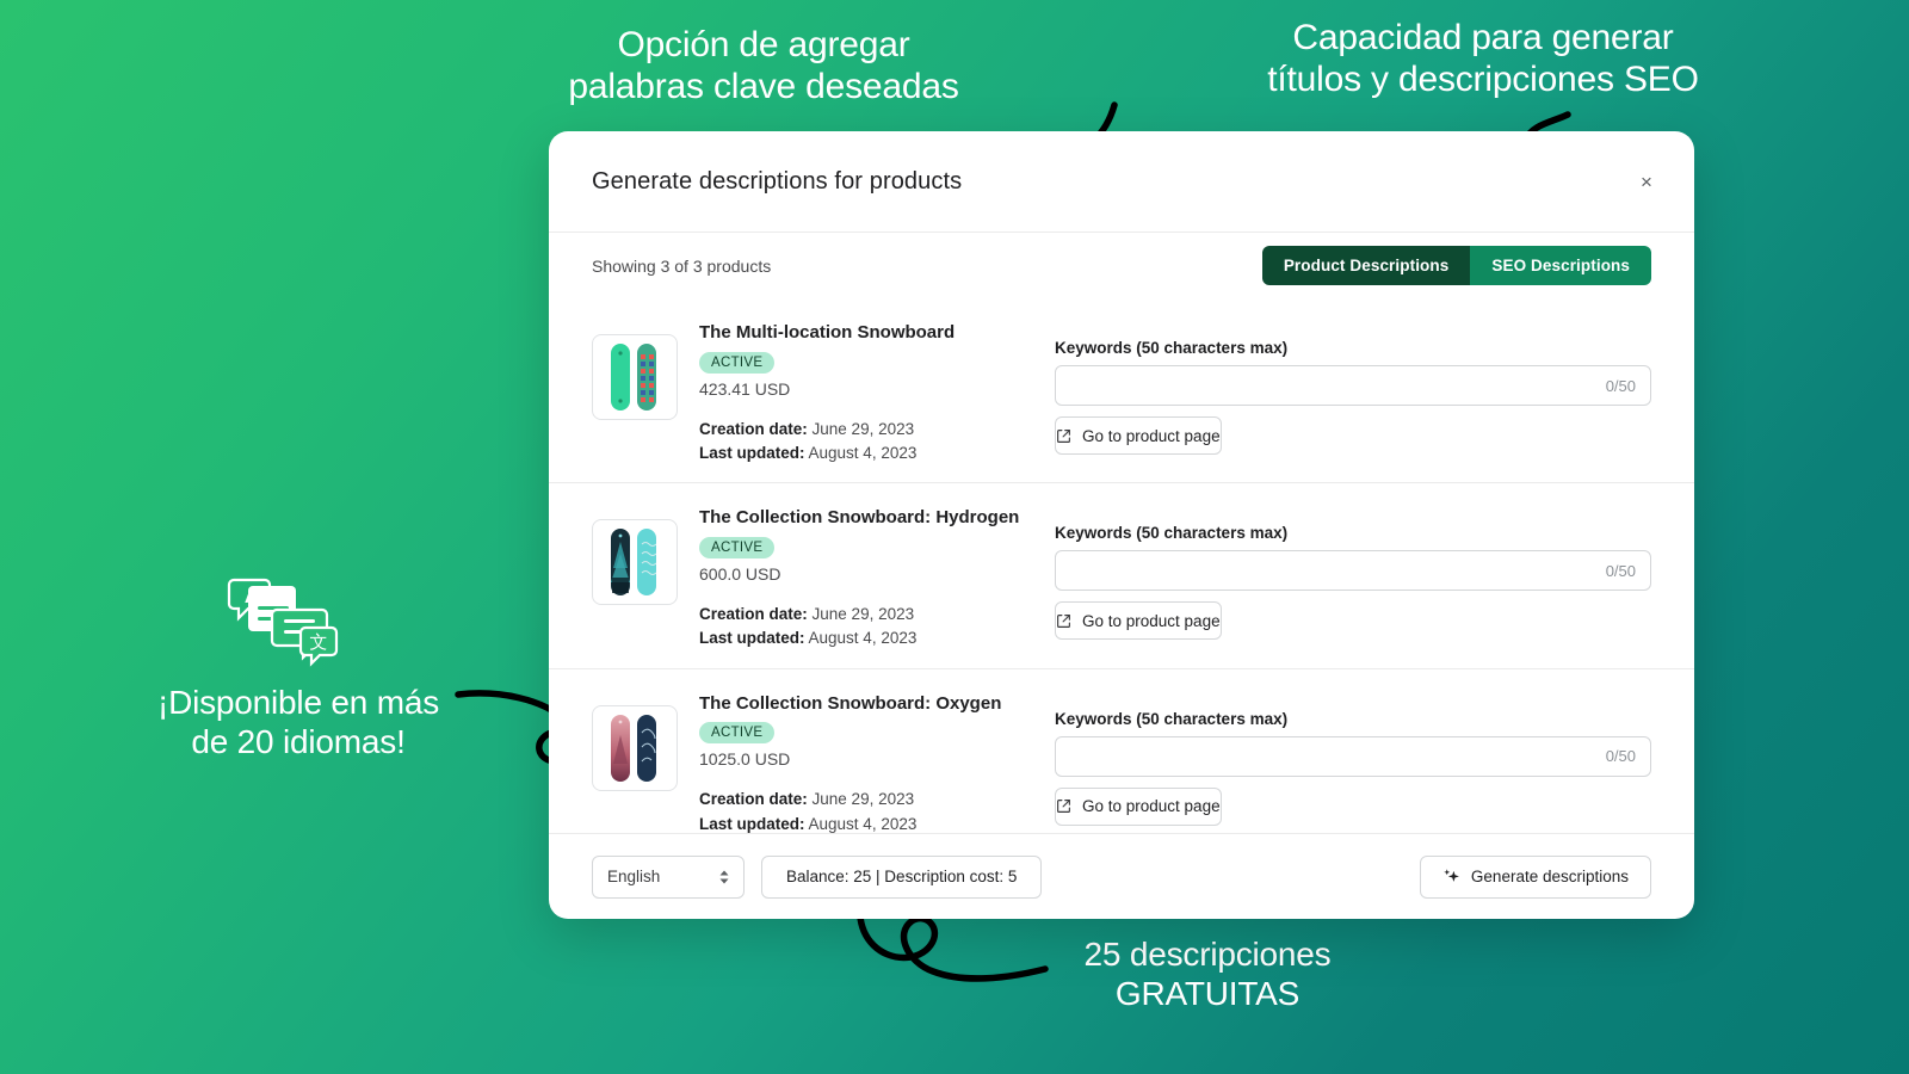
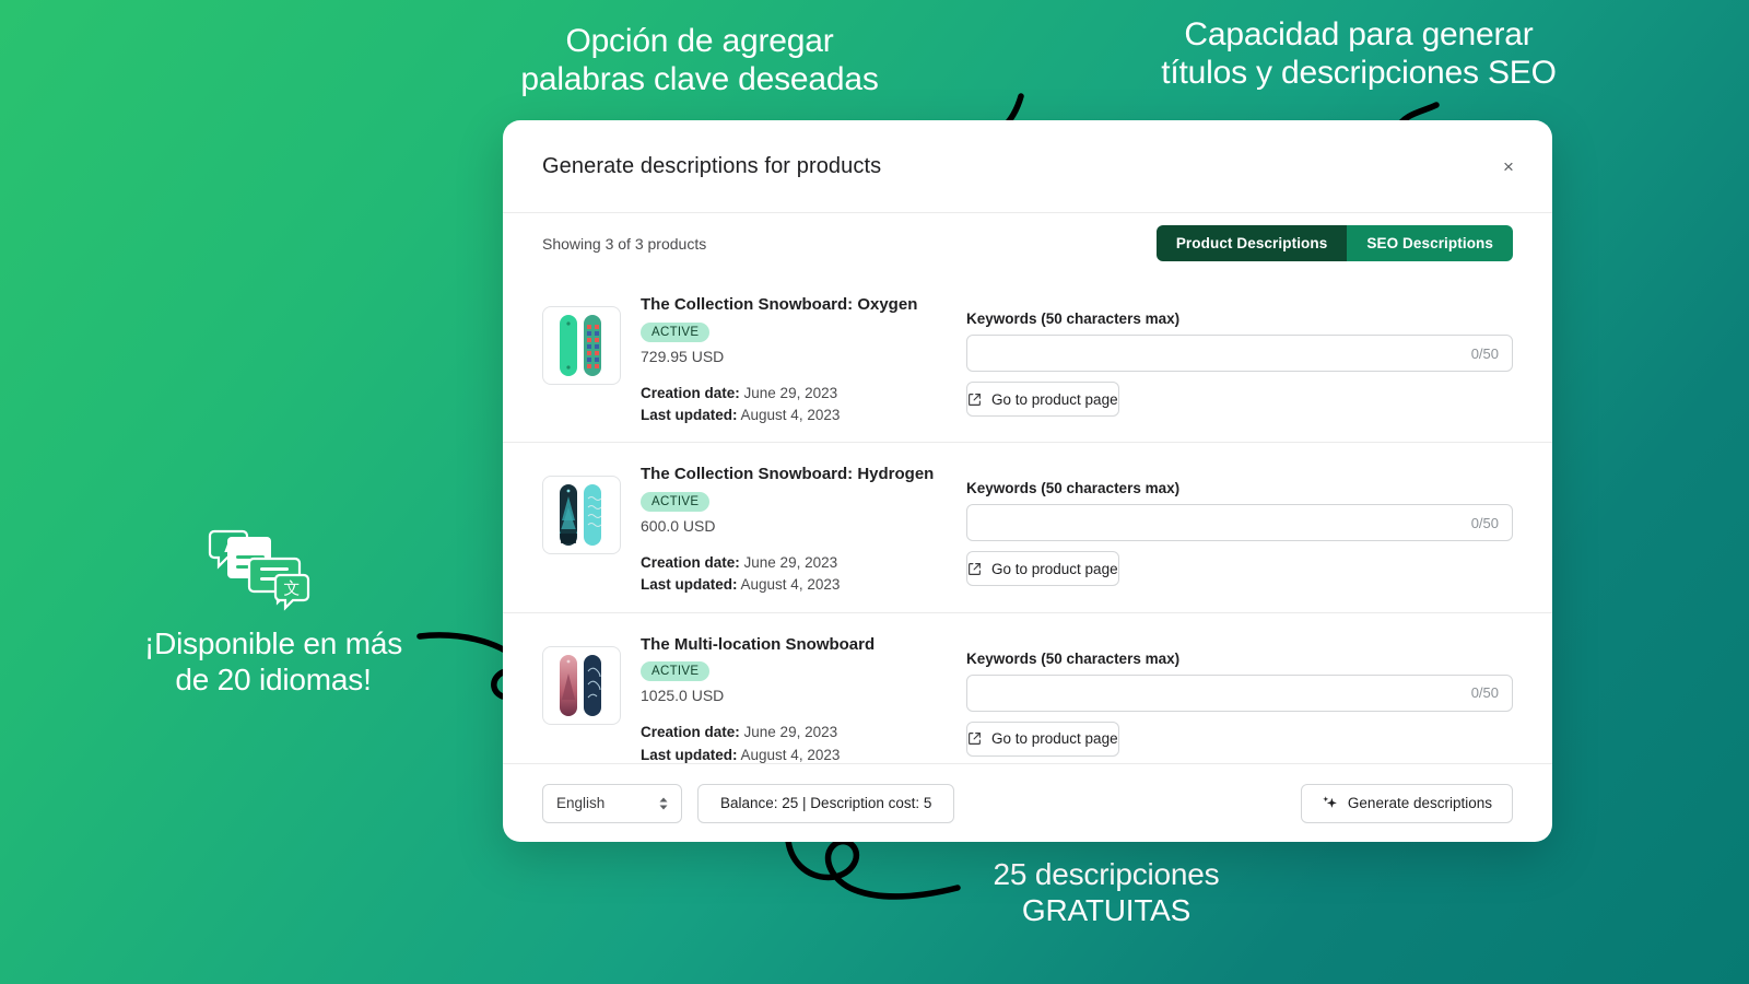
  Opción de agregar
  palabras clave deseadas
  Capacidad para generar
  títulos y descripciones SEO
  ¡Disponible en más
  de 20 idiomas!
  25 descripciones
  GRATUITAS
  A
  文
  Generate descriptions for products
  ×
  Showing 3 of 3 products
  Product Descriptions
  SEO Descriptions
- The Multi-location Snowboard
+ The Collection Snowboard: Oxygen
  ACTIVE
- 423.41 USD
+ 729.95 USD
  Creation date: June 29, 2023
  Last updated: August 4, 2023
  Keywords (50 characters max)
  0/50
  Go to product page
  The Collection Snowboard: Hydrogen
  ACTIVE
  600.0 USD
  Creation date: June 29, 2023
  Last updated: August 4, 2023
  Keywords (50 characters max)
  0/50
  Go to product page
- The Collection Snowboard: Oxygen
+ The Multi-location Snowboard
  ACTIVE
  1025.0 USD
  Creation date: June 29, 2023
  Last updated: August 4, 2023
  Keywords (50 characters max)
  0/50
  Go to product page
  English
  Balance: 25 | Description cost: 5
  Generate descriptions
